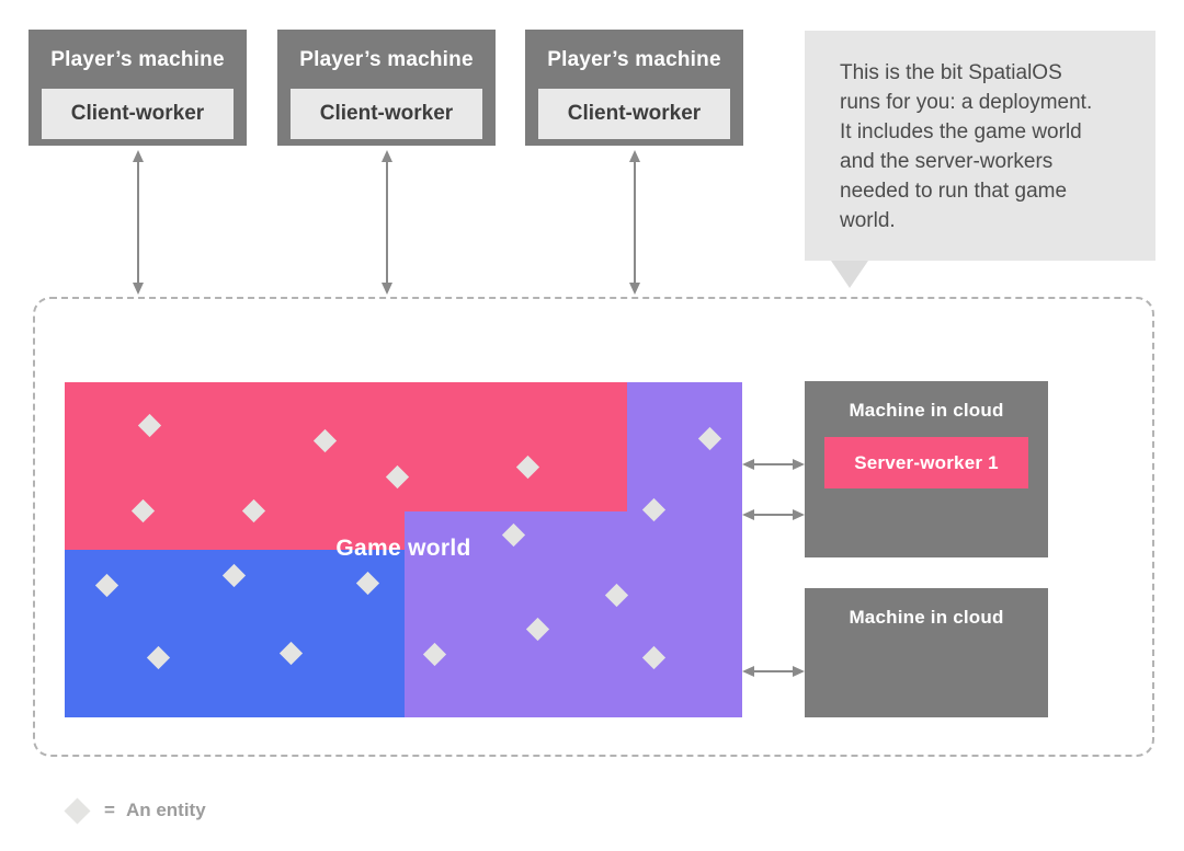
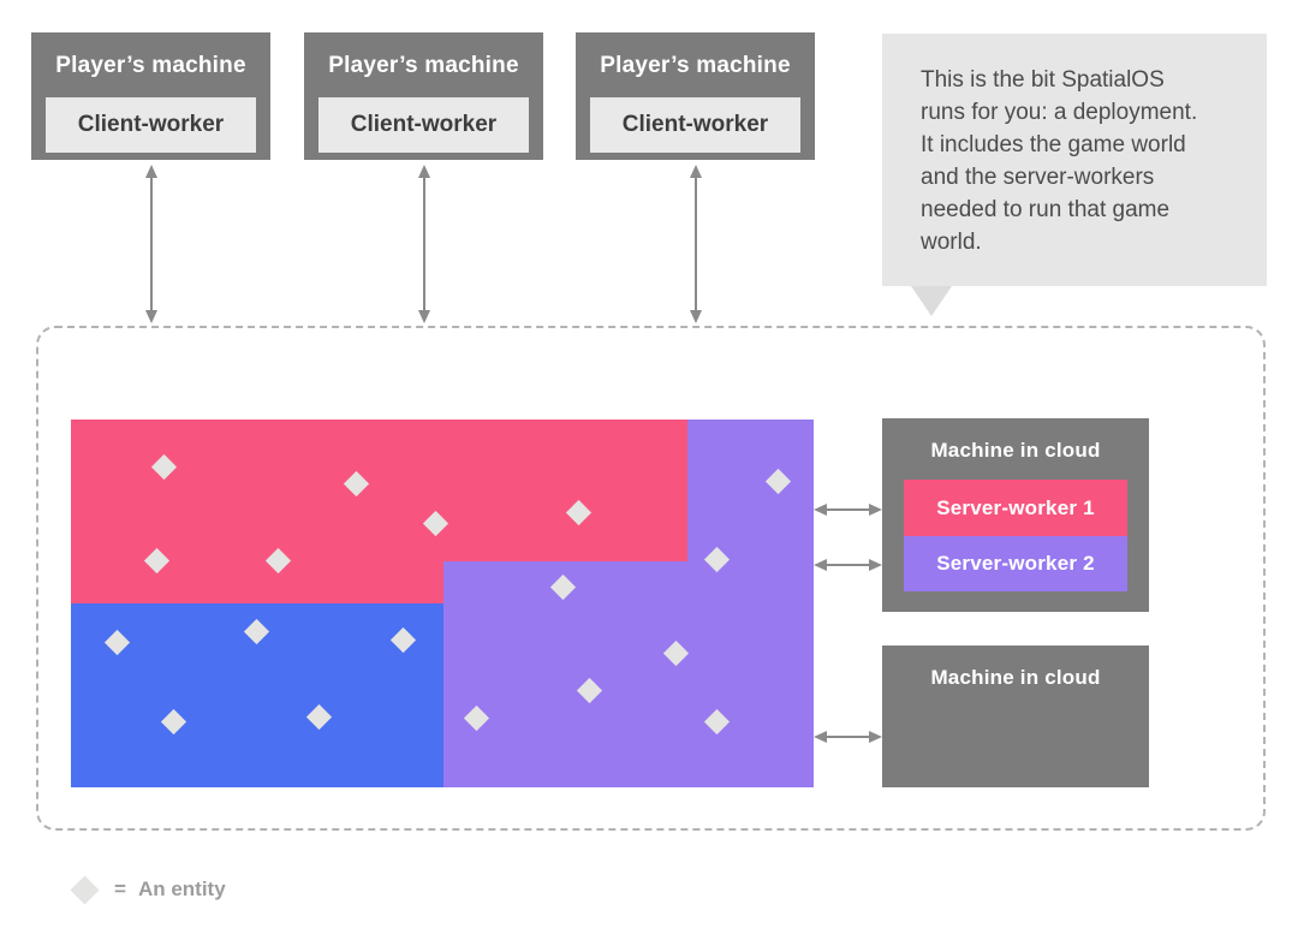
  Player’s machine
  Client-worker
  Player’s machine
  Client-worker
  Player’s machine
  Client-worker
  This is the bit SpatialOS
  runs for you: a deployment.
  It includes the game world
  and the server-workers
  needed to run that game
  world.
- Game world
  Machine in cloud
  Server-worker 1
+ Server-worker 2
  Machine in cloud
  =
  An entity
